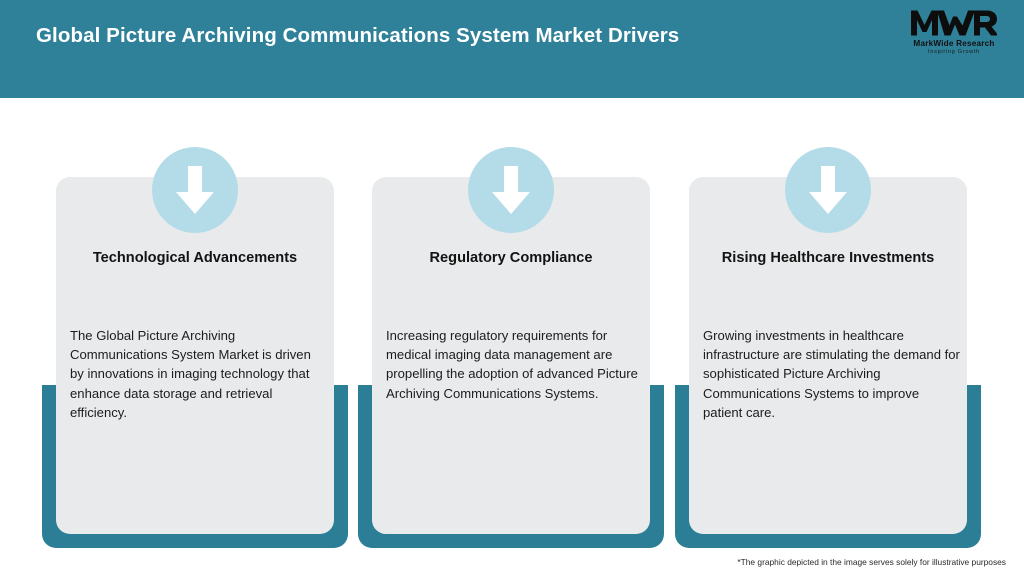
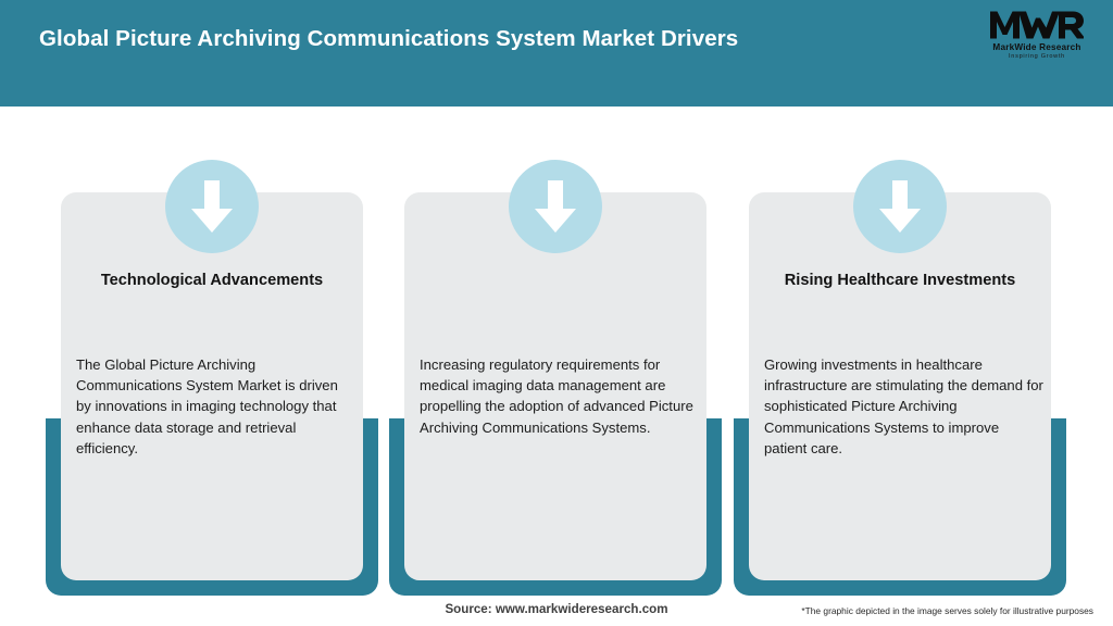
  Global Picture Archiving Communications System Market Drivers
  MarkWide Research
  Technological Advancements
  The Global Picture Archiving Communications System Market is driven by innovations in imaging technology that enhance data storage and retrieval efficiency.
- Regulatory Compliance
  Increasing regulatory requirements for medical imaging data management are propelling the adoption of advanced Picture Archiving Communications Systems.
  Rising Healthcare Investments
  Growing investments in healthcare infrastructure are stimulating the demand for sophisticated Picture Archiving Communications Systems to improve patient care.
+ Source: www.markwideresearch.com
  *The graphic depicted in the image serves solely for illustrative purposes
